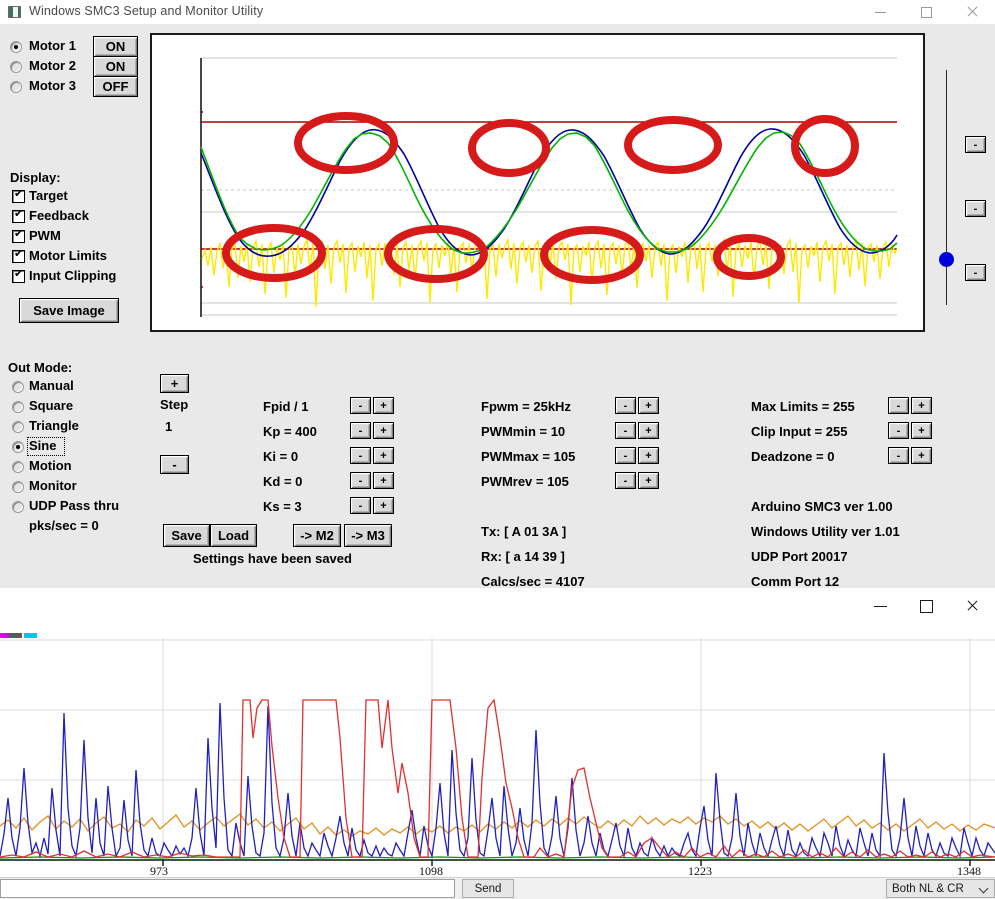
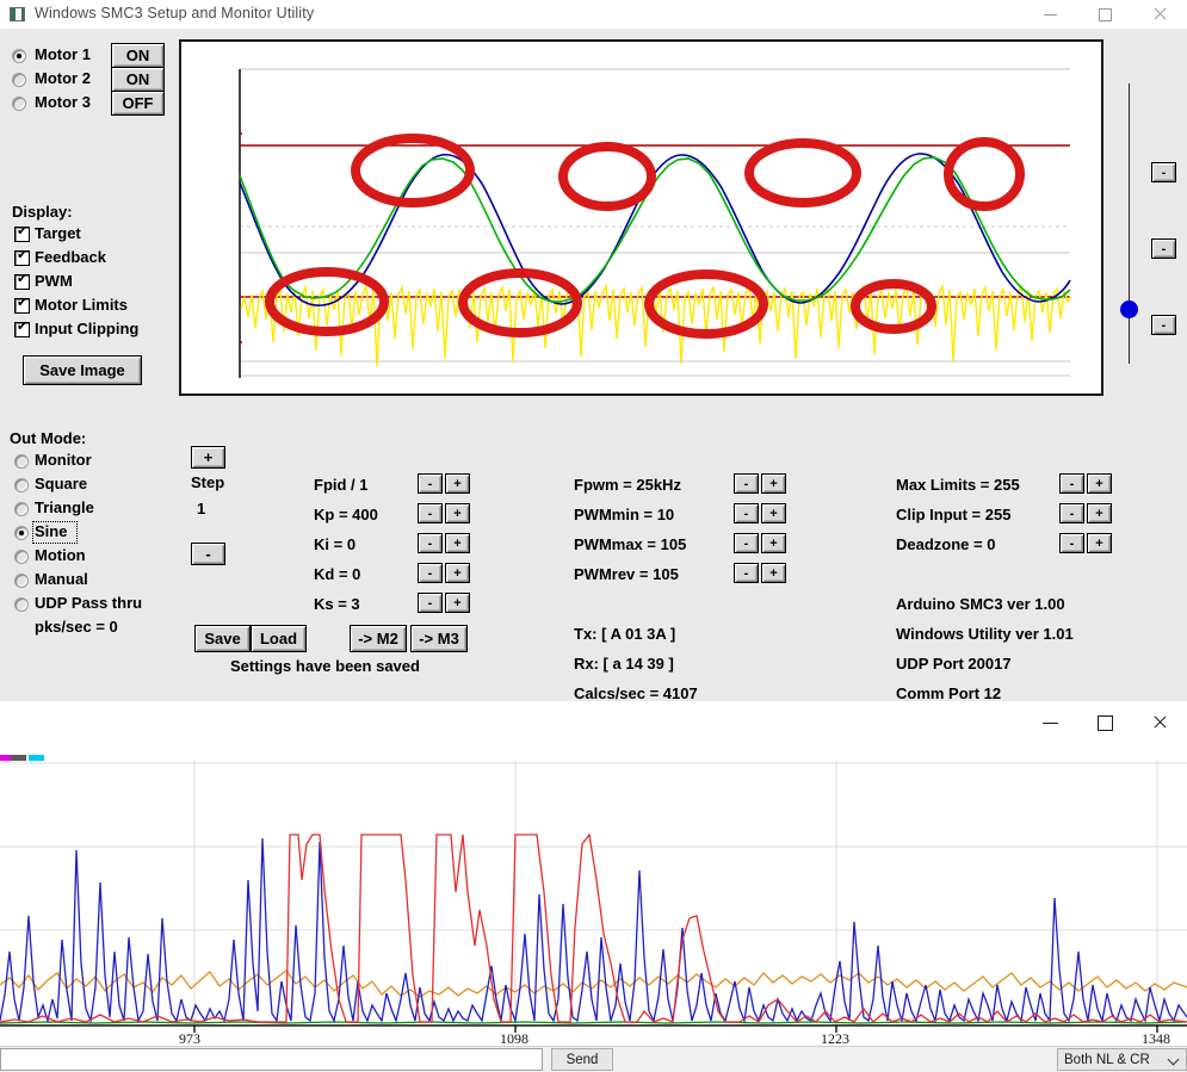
  Windows SMC3 Setup and Monitor Utility
  Motor 1
  ON
  Motor 2
  ON
  Motor 3
  OFF
  Display:
  Target
  Feedback
  PWM
  Motor Limits
  Input Clipping
  Save Image
  Out Mode:
- Manual
+ Monitor
  Square
  Triangle
  Sine
  Motion
- Monitor
+ Manual
  UDP Pass thru
  pks/sec = 0
  +
  Step
  1
  -
  Fpid / 1
  -
  +
  Kp = 400
  -
  +
  Ki = 0
  -
  +
  Kd = 0
  -
  +
  Ks = 3
  -
  +
  Save
  Load
  -> M2
  -> M3
  Settings have been saved
  Fpwm = 25kHz
  -
  +
  PWMmin = 10
  -
  +
  PWMmax = 105
  -
  +
  PWMrev = 105
  -
  +
  Tx: [ A 01 3A ]
  Rx: [ a 14 39 ]
  Calcs/sec = 4107
  Max Limits = 255
  -
  +
  Clip Input = 255
  -
  +
  Deadzone = 0
  -
  +
  Arduino SMC3 ver 1.00
  Windows Utility ver 1.01
  UDP Port 20017
  Comm Port 12
  -
  -
  -
  973
  1098
  1223
  1348
  Send
  Both NL & CR
